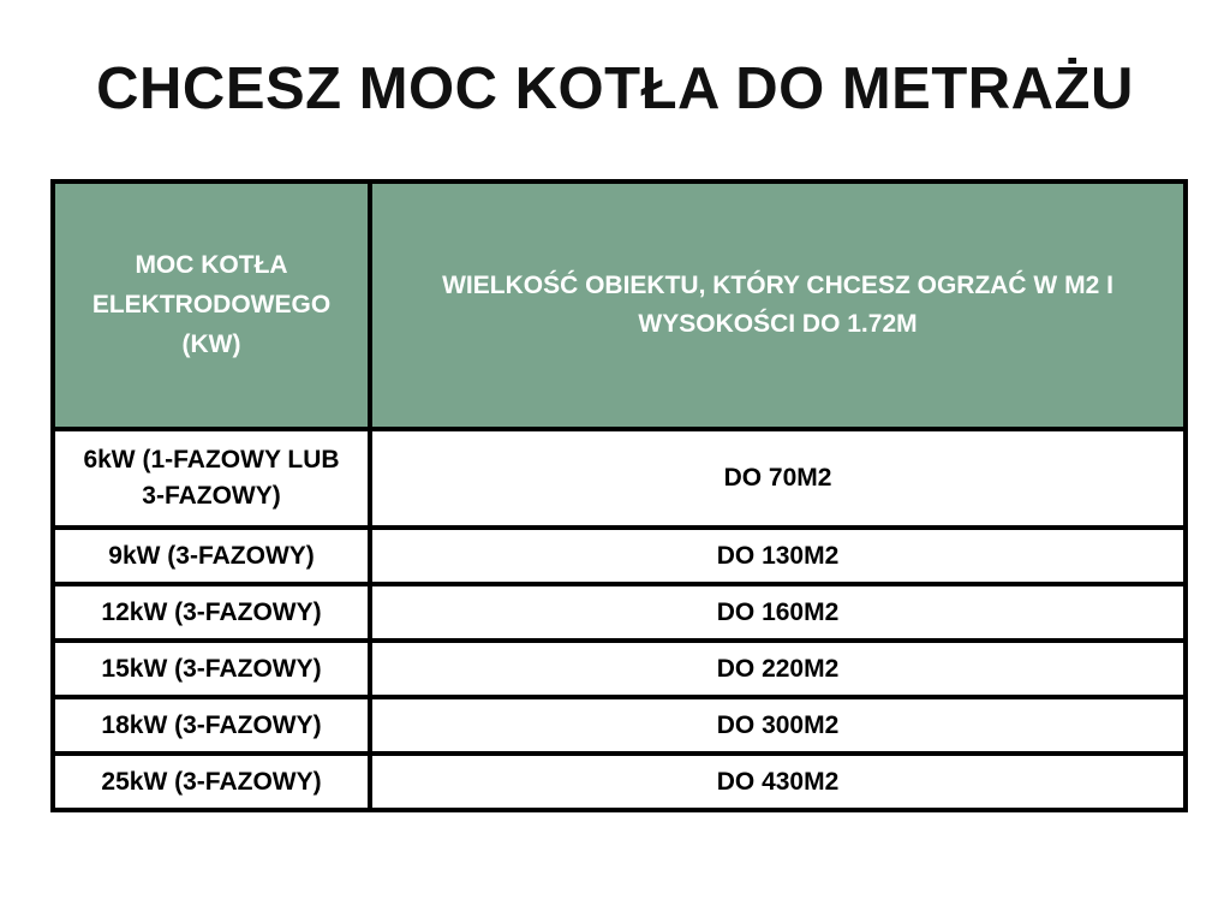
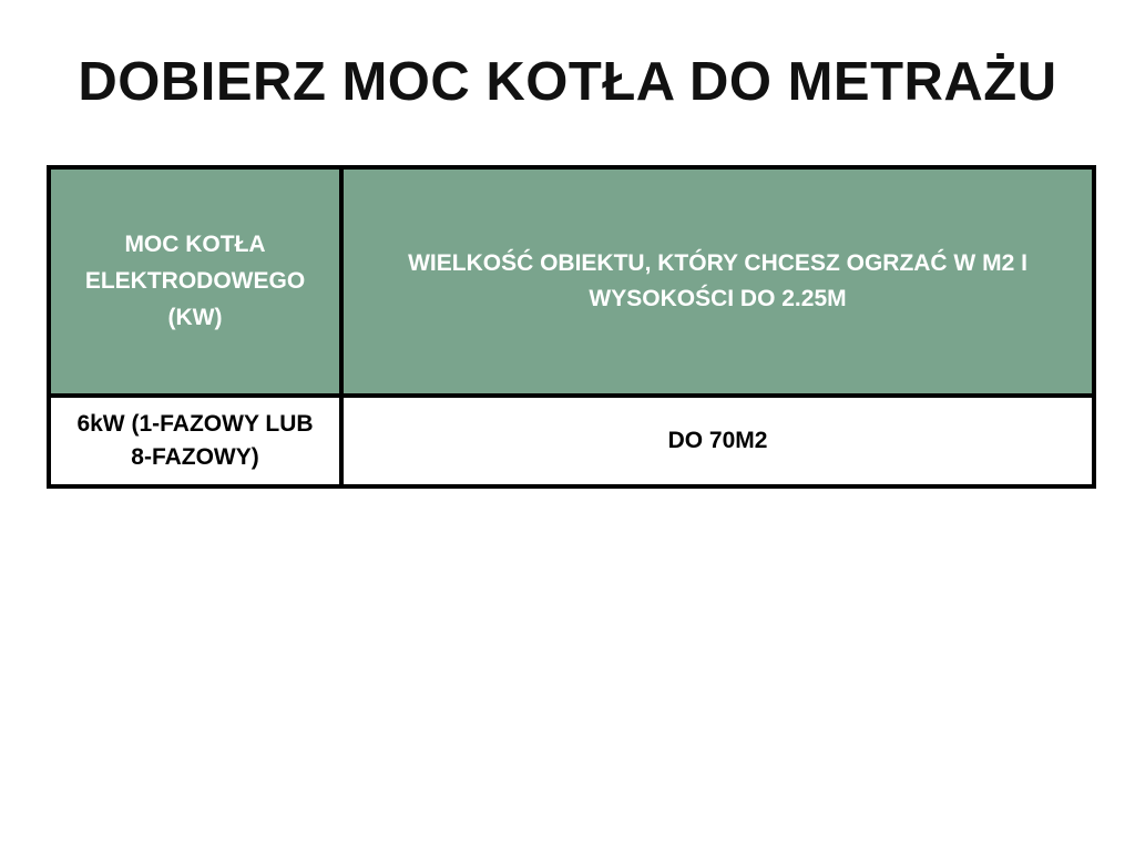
- CHCESZ MOC KOTŁA DO METRAŻU
+ DOBIERZ MOC KOTŁA DO METRAŻU
- MOC KOTŁA ELEKTRODOWEGO (KW)	WIELKOŚĆ OBIEKTU, KTÓRY CHCESZ OGRZAĆ W M2 I WYSOKOŚCI DO 1.72M
+ MOC KOTŁA ELEKTRODOWEGO (KW)	WIELKOŚĆ OBIEKTU, KTÓRY CHCESZ OGRZAĆ W M2 I WYSOKOŚCI DO 2.25M
- 6kW (1-FAZOWY LUB 3-FAZOWY)	DO 70M2
+ 6kW (1-FAZOWY LUB 8-FAZOWY)	DO 70M2
- 9kW (3-FAZOWY)	DO 130M2
- 12kW (3-FAZOWY)	DO 160M2
- 15kW (3-FAZOWY)	DO 220M2
- 18kW (3-FAZOWY)	DO 300M2
- 25kW (3-FAZOWY)	DO 430M2
